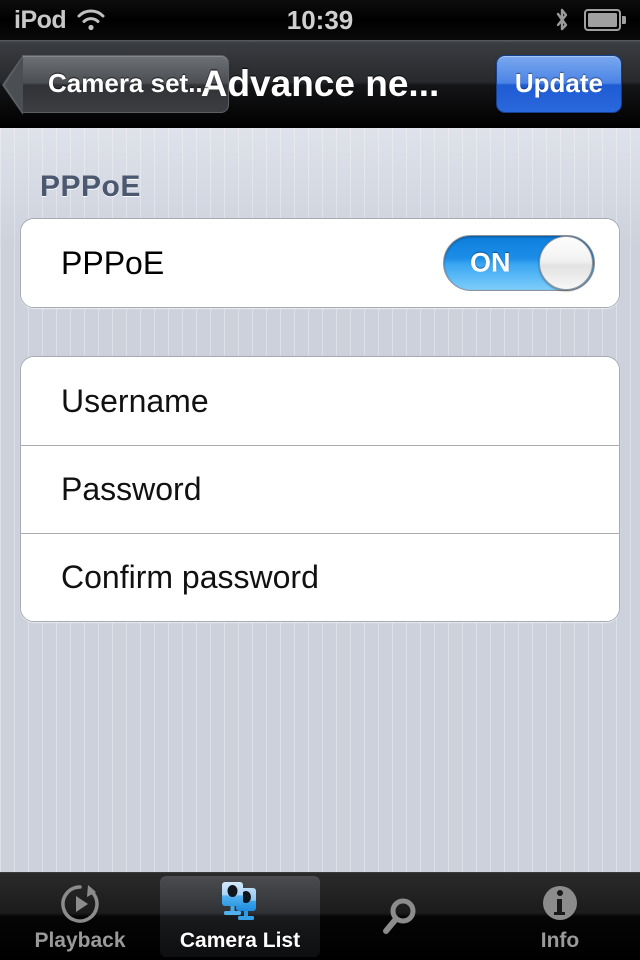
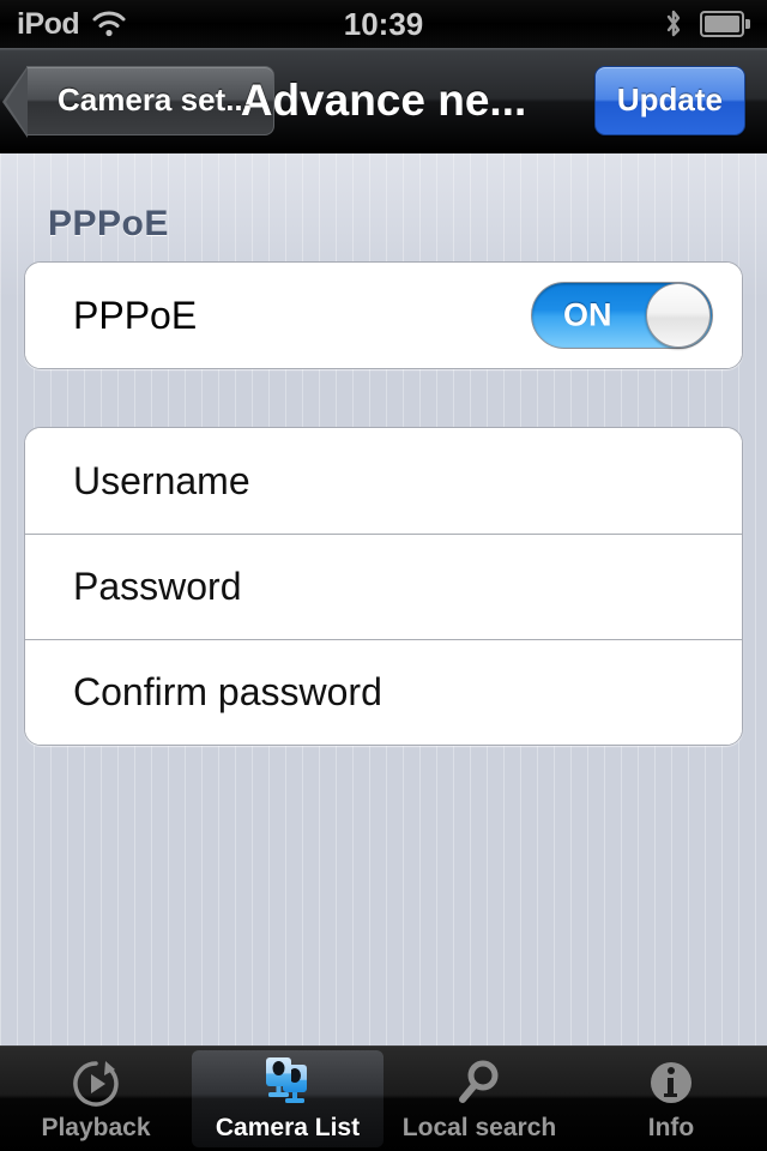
  iPod
  10:39
  Camera set...
  Advance ne...
  Update
  PPPoE
  PPPoE
  ON
  Username
  Password
  Confirm password
  Playback
  Camera List
+ Local search
  Info
